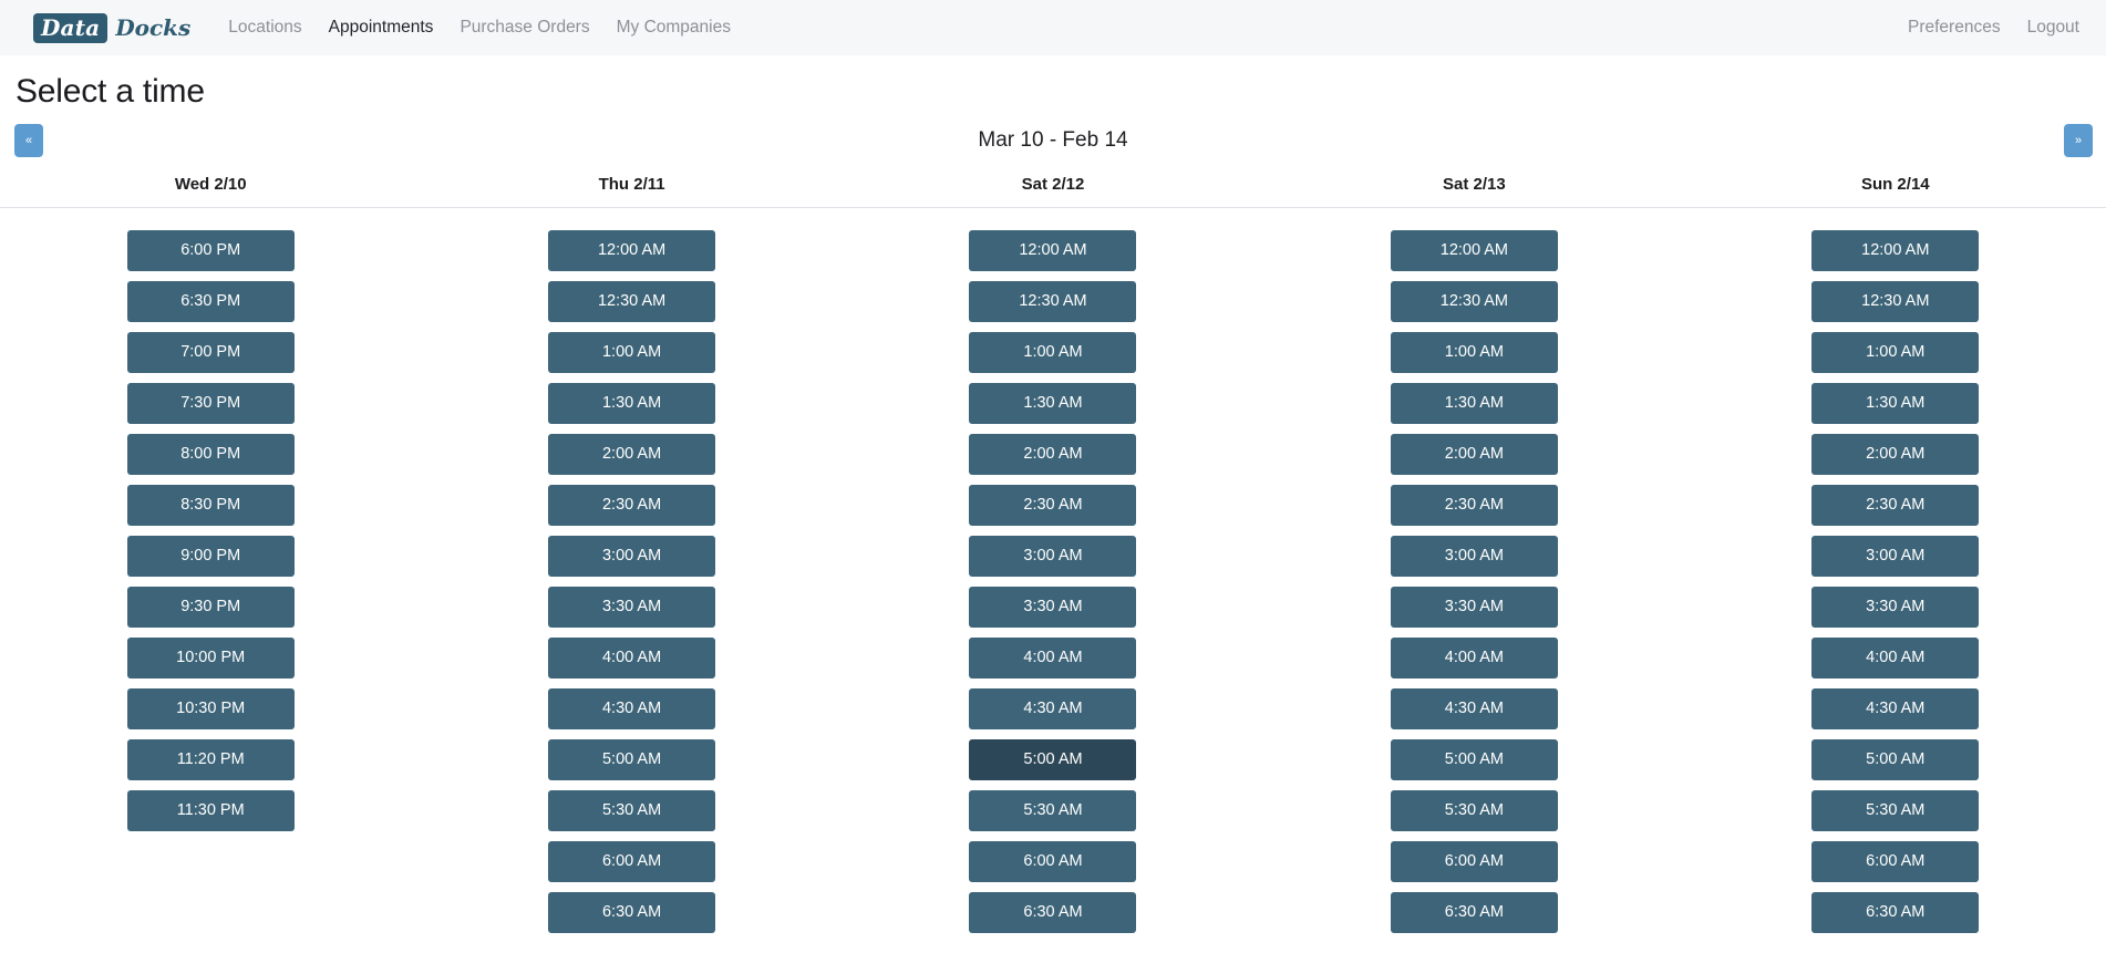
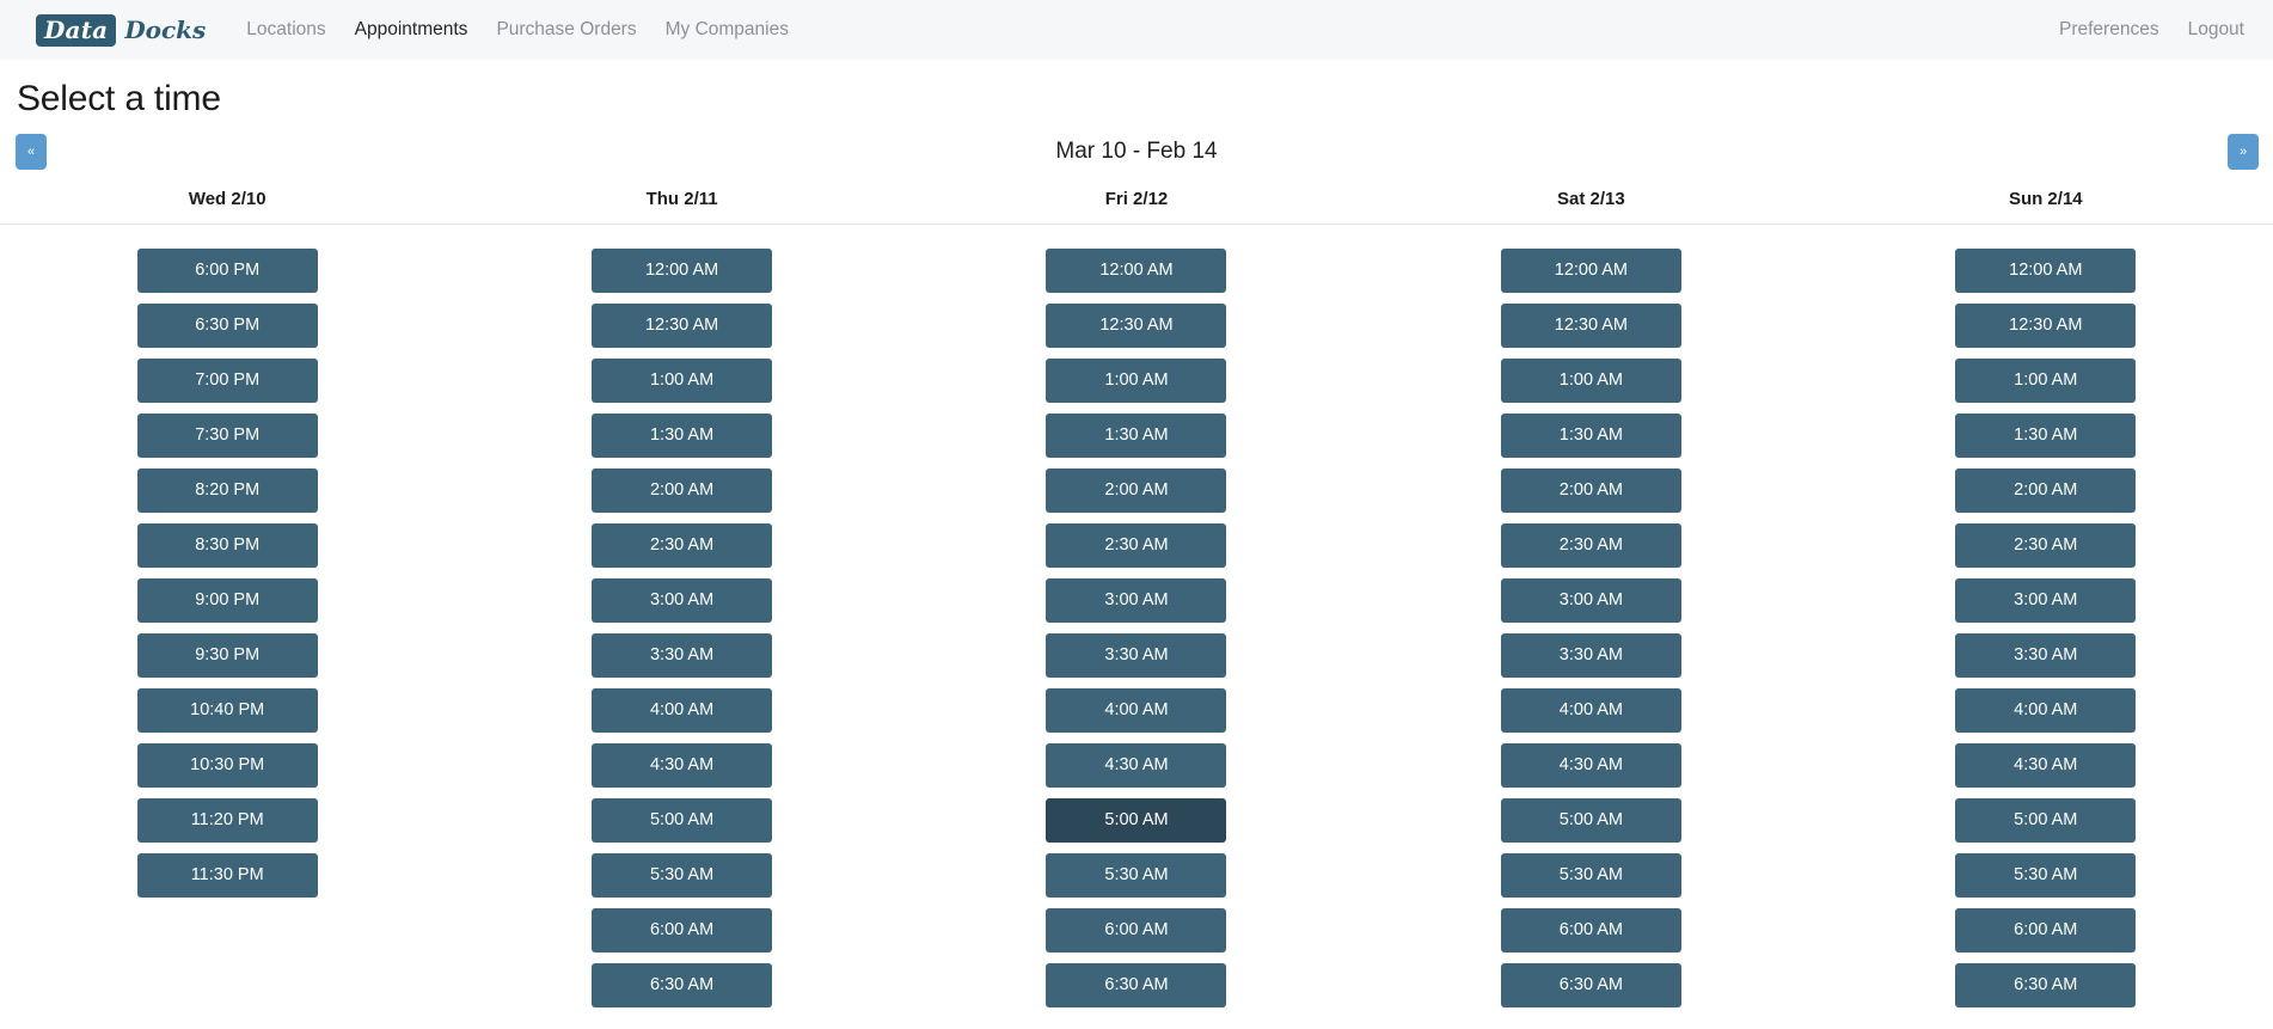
  Data
  Docks
  Locations
  Appointments
  Purchase Orders
  My Companies
  Preferences
  Logout
  Select a time
  «
  Mar 10 - Feb 14
  »
  Wed 2/10
  Thu 2/11
- Sat 2/12
+ Fri 2/12
  Sat 2/13
  Sun 2/14
  6:00 PM
  6:30 PM
  7:00 PM
  7:30 PM
- 8:00 PM
+ 8:20 PM
  8:30 PM
  9:00 PM
  9:30 PM
- 10:00 PM
+ 10:40 PM
  10:30 PM
  11:20 PM
  11:30 PM
  12:00 AM
  12:30 AM
  1:00 AM
  1:30 AM
  2:00 AM
  2:30 AM
  3:00 AM
  3:30 AM
  4:00 AM
  4:30 AM
  5:00 AM
  5:30 AM
  6:00 AM
  6:30 AM
  12:00 AM
  12:30 AM
  1:00 AM
  1:30 AM
  2:00 AM
  2:30 AM
  3:00 AM
  3:30 AM
  4:00 AM
  4:30 AM
  5:00 AM
  5:30 AM
  6:00 AM
  6:30 AM
  12:00 AM
  12:30 AM
  1:00 AM
  1:30 AM
  2:00 AM
  2:30 AM
  3:00 AM
  3:30 AM
  4:00 AM
  4:30 AM
  5:00 AM
  5:30 AM
  6:00 AM
  6:30 AM
  12:00 AM
  12:30 AM
  1:00 AM
  1:30 AM
  2:00 AM
  2:30 AM
  3:00 AM
  3:30 AM
  4:00 AM
  4:30 AM
  5:00 AM
  5:30 AM
  6:00 AM
  6:30 AM
